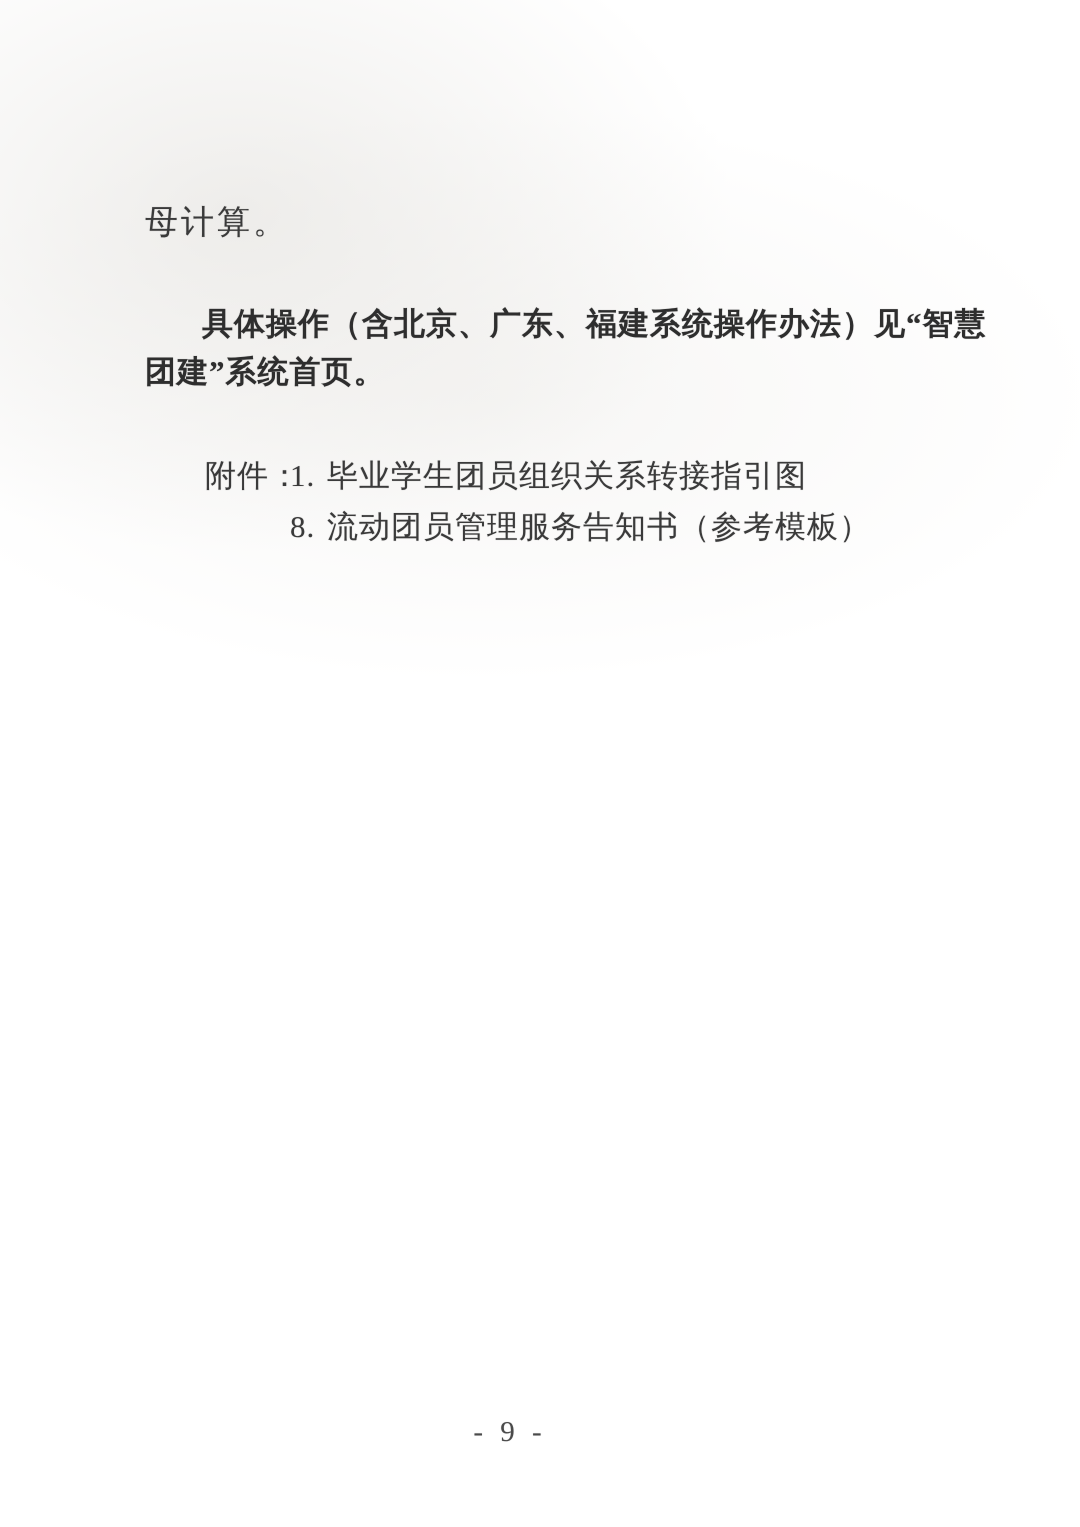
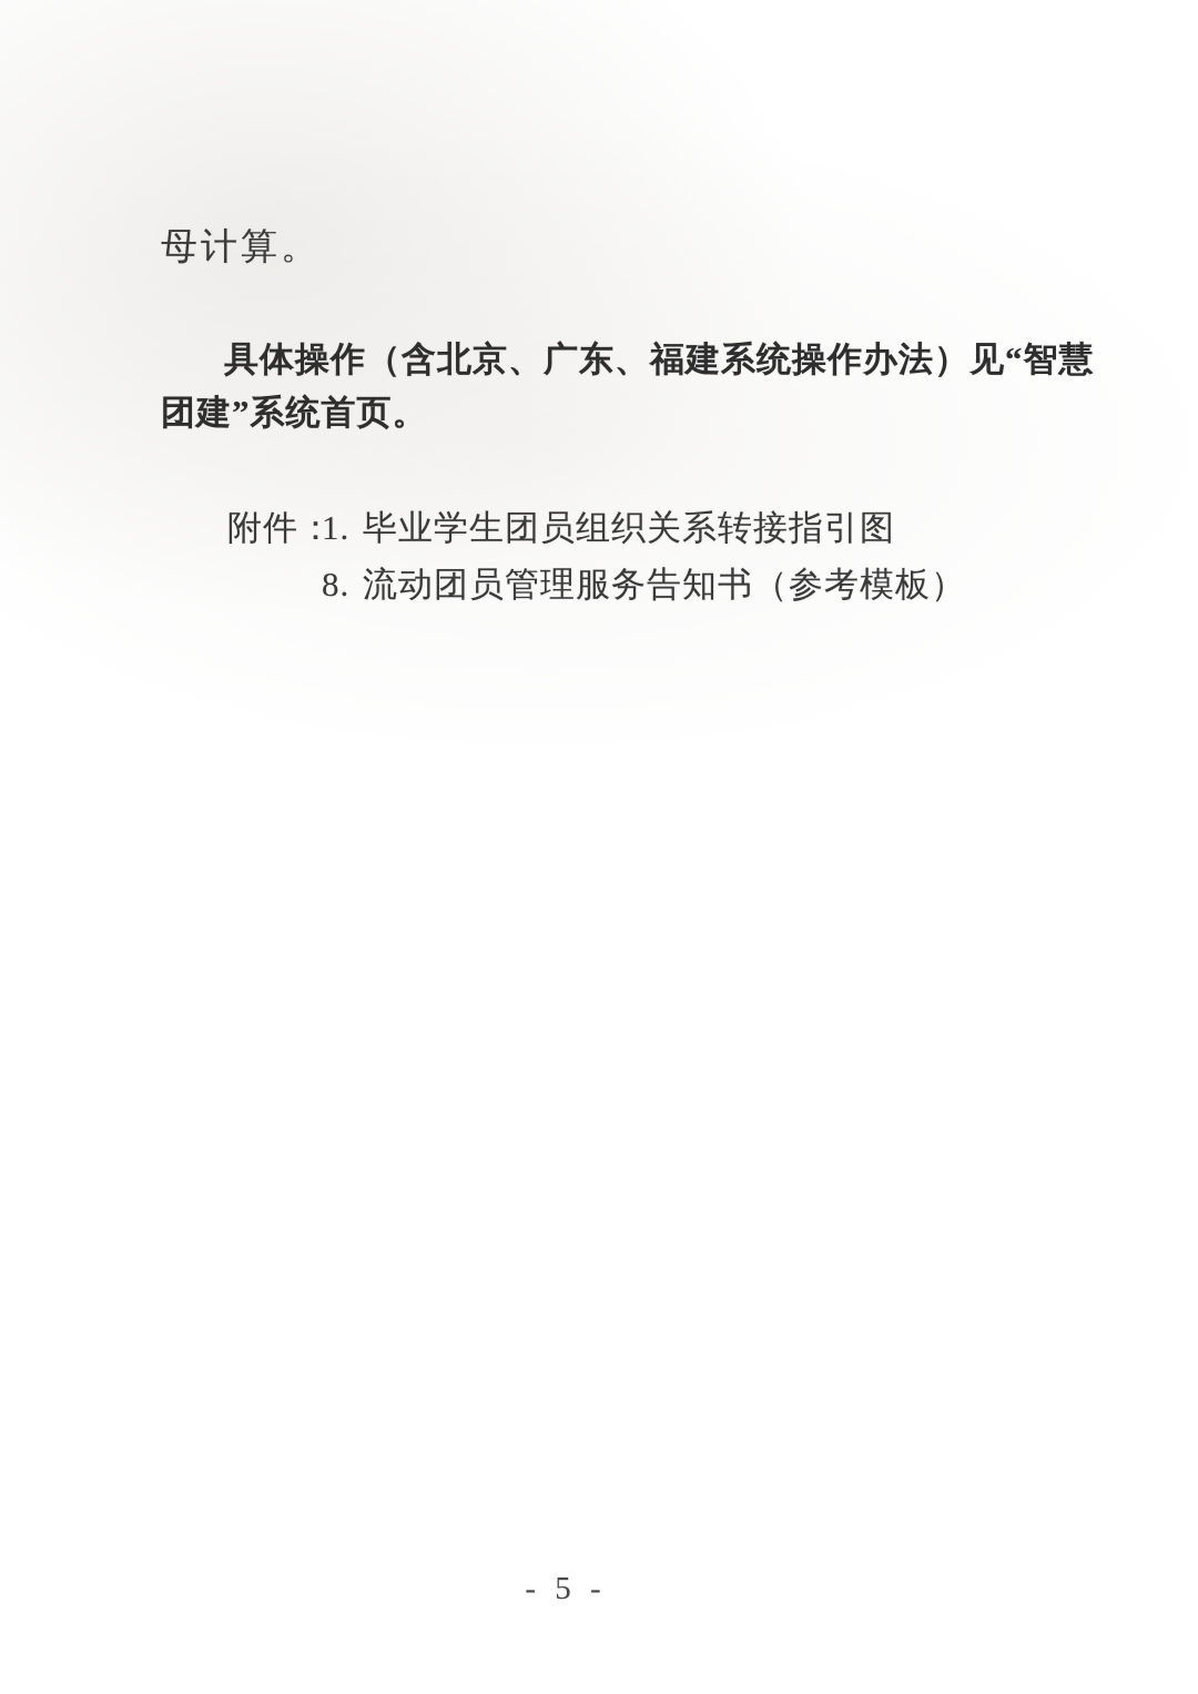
  母计算。
  具体操作（含北京、广东、福建系统操作办法）见“智慧
  团建”系统首页。
  附件：1. 毕业学生团员组织关系转接指引图
  8. 流动团员管理服务告知书（参考模板）
- - 9 -
+ - 5 -
